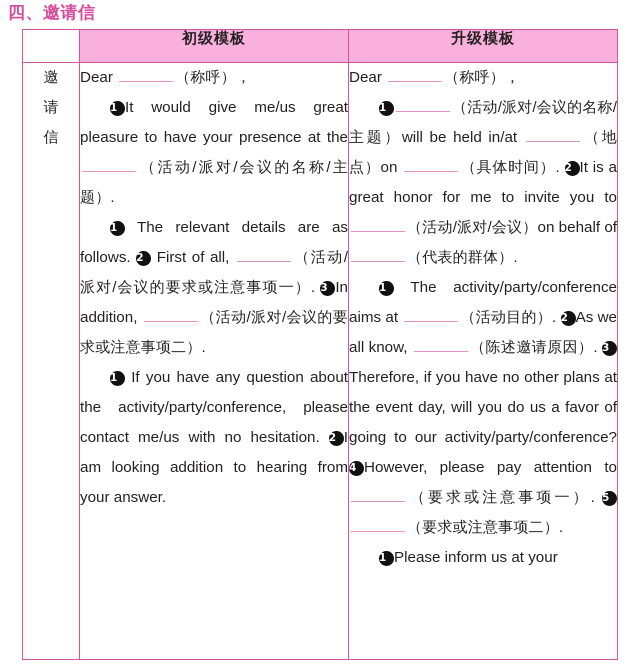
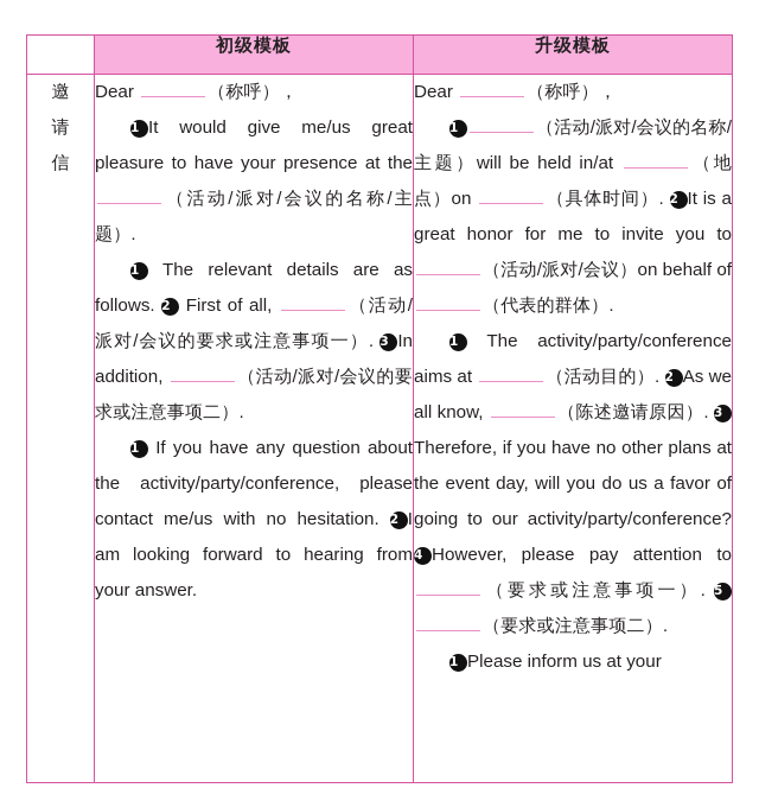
- 四、邀请信
  	初级模板	升级模板
- 邀 请 信	Dear （称呼），1 It would give me/us great pleasure to have your presence at the （活动/派对/会议的名称/主题）.1 The relevant details are as follows. 2 First of all, （活动/派对/会议的要求或注意事项一）. 3 In addition, （活动/派对/会议的要求或注意事项二）.1 If you have any question about the activity/party/conference, please contact me/us with no hesitation. 2 I am looking addition to hearing from your answer.	Dear （称呼），1 （活动/派对/会议的名称/主题）will be held in/at （地点）on （具体时间）. 2 It is a great honor for me to invite you to （活动/派对/会议）on behalf of （代表的群体）.1 The activity/party/conference aims at （活动目的）. 2 As we all know, （陈述邀请原因）. 3Therefore, if you have no other plans at the event day, will you do us a favor of going to our activity/party/conference? 4 However, please pay attention to （要求或注意事项一）. 5（要求或注意事项二）.1 Please inform us at your
+ 邀 请 信	Dear （称呼），1 It would give me/us great pleasure to have your presence at the （活动/派对/会议的名称/主题）.1 The relevant details are as follows. 2 First of all, （活动/派对/会议的要求或注意事项一）. 3 In addition, （活动/派对/会议的要求或注意事项二）.1 If you have any question about the activity/party/conference, please contact me/us with no hesitation. 2 I am looking forward to hearing from your answer.	Dear （称呼），1 （活动/派对/会议的名称/主题）will be held in/at （地点）on （具体时间）. 2 It is a great honor for me to invite you to （活动/派对/会议）on behalf of （代表的群体）.1 The activity/party/conference aims at （活动目的）. 2 As we all know, （陈述邀请原因）. 3Therefore, if you have no other plans at the event day, will you do us a favor of going to our activity/party/conference? 4 However, please pay attention to （要求或注意事项一）. 5（要求或注意事项二）.1 Please inform us at your
